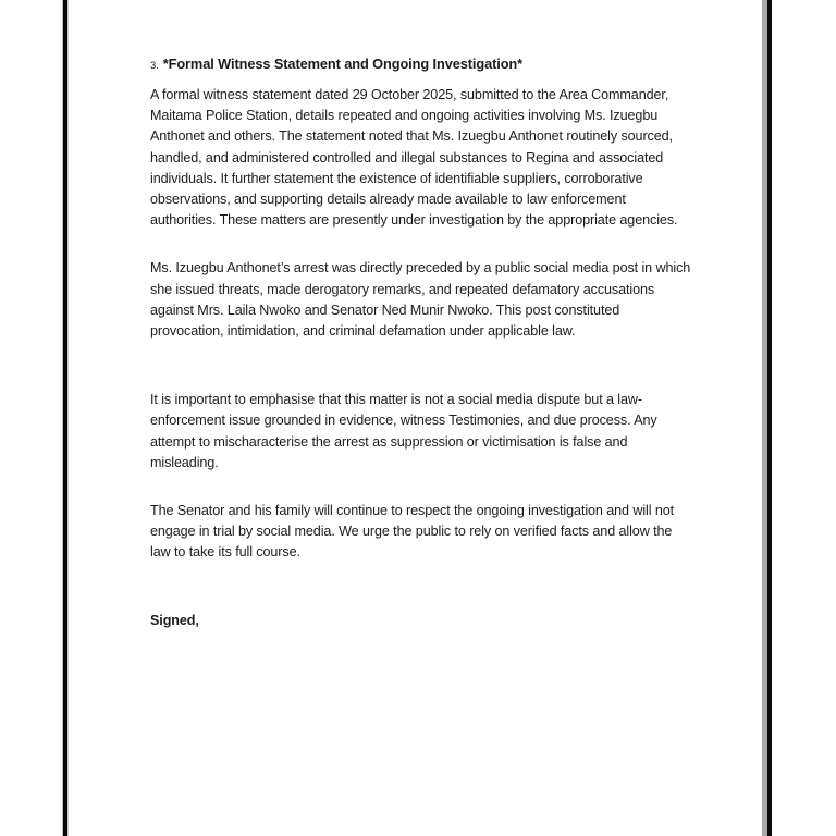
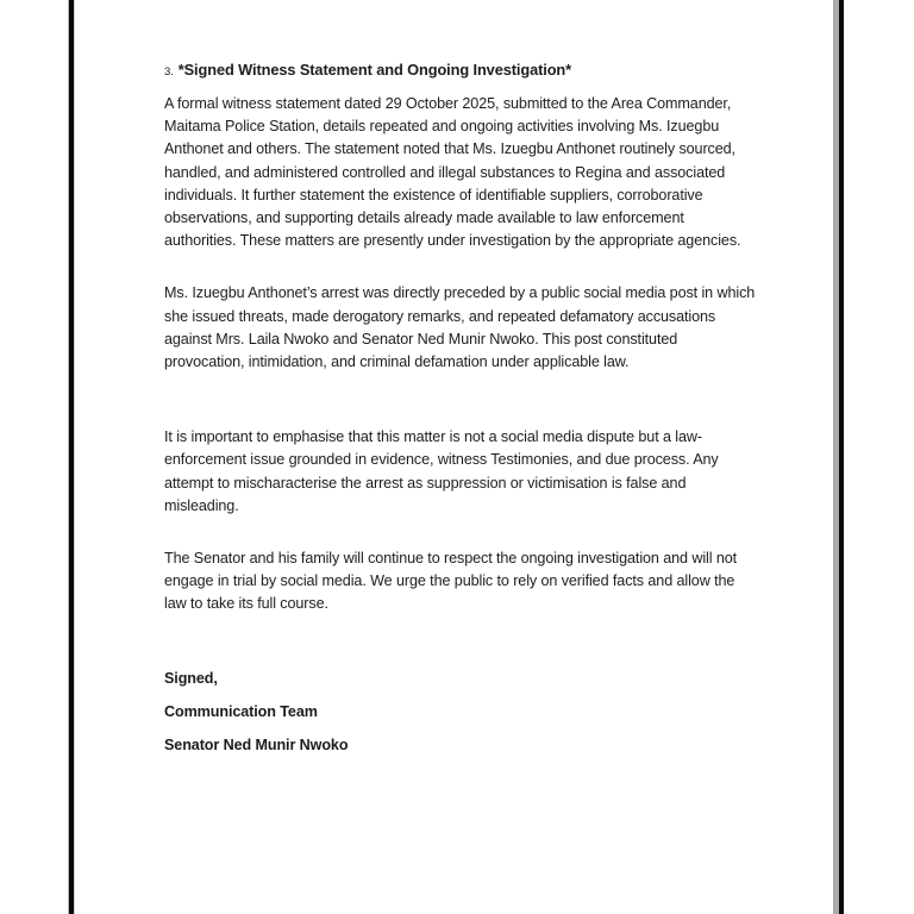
- 3. *Formal Witness Statement and Ongoing Investigation*
+ 3. *Signed Witness Statement and Ongoing Investigation*
  A formal witness statement dated 29 October 2025, submitted to the Area Commander, Maitama Police Station, details repeated and ongoing activities involving Ms. Izuegbu Anthonet and others. The statement noted that Ms. Izuegbu Anthonet routinely sourced, handled, and administered controlled and illegal substances to Regina and associated individuals. It further statement the existence of identifiable suppliers, corroborative observations, and supporting details already made available to law enforcement authorities. These matters are presently under investigation by the appropriate agencies.
  Ms. Izuegbu Anthonet’s arrest was directly preceded by a public social media post in which she issued threats, made derogatory remarks, and repeated defamatory accusations against Mrs. Laila Nwoko and Senator Ned Munir Nwoko. This post constituted provocation, intimidation, and criminal defamation under applicable law.
  It is important to emphasise that this matter is not a social media dispute but a law-enforcement issue grounded in evidence, witness Testimonies, and due process. Any attempt to mischaracterise the arrest as suppression or victimisation is false and misleading.
  The Senator and his family will continue to respect the ongoing investigation and will not engage in trial by social media. We urge the public to rely on verified facts and allow the law to take its full course.
  Signed,
+ Communication Team
+ Senator Ned Munir Nwoko
